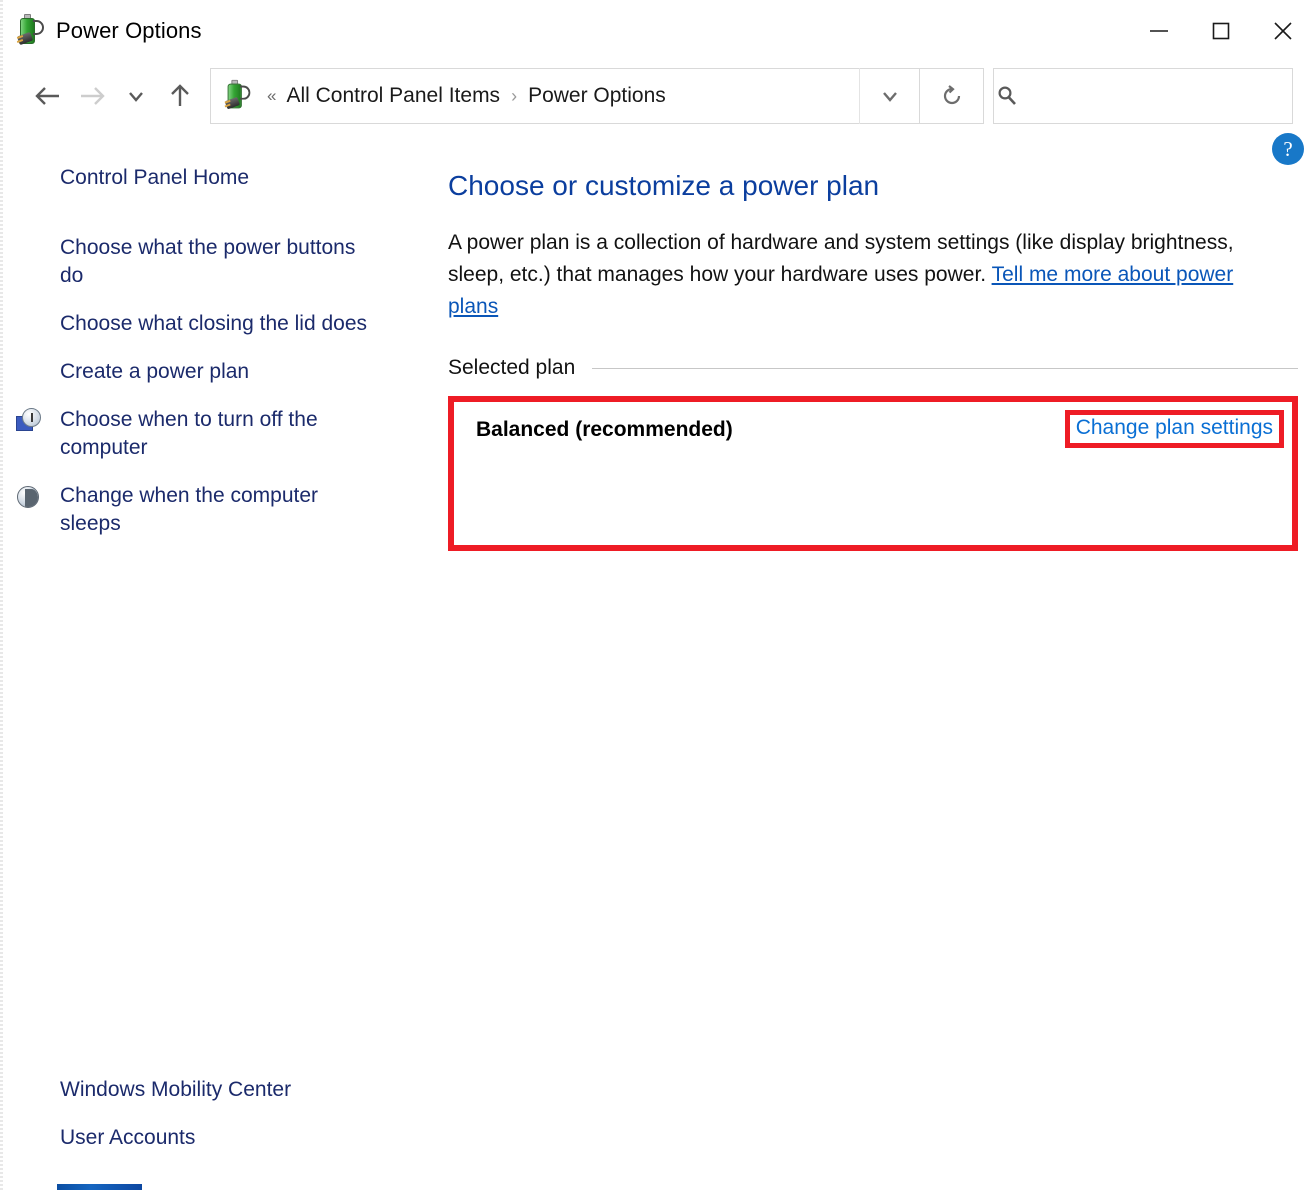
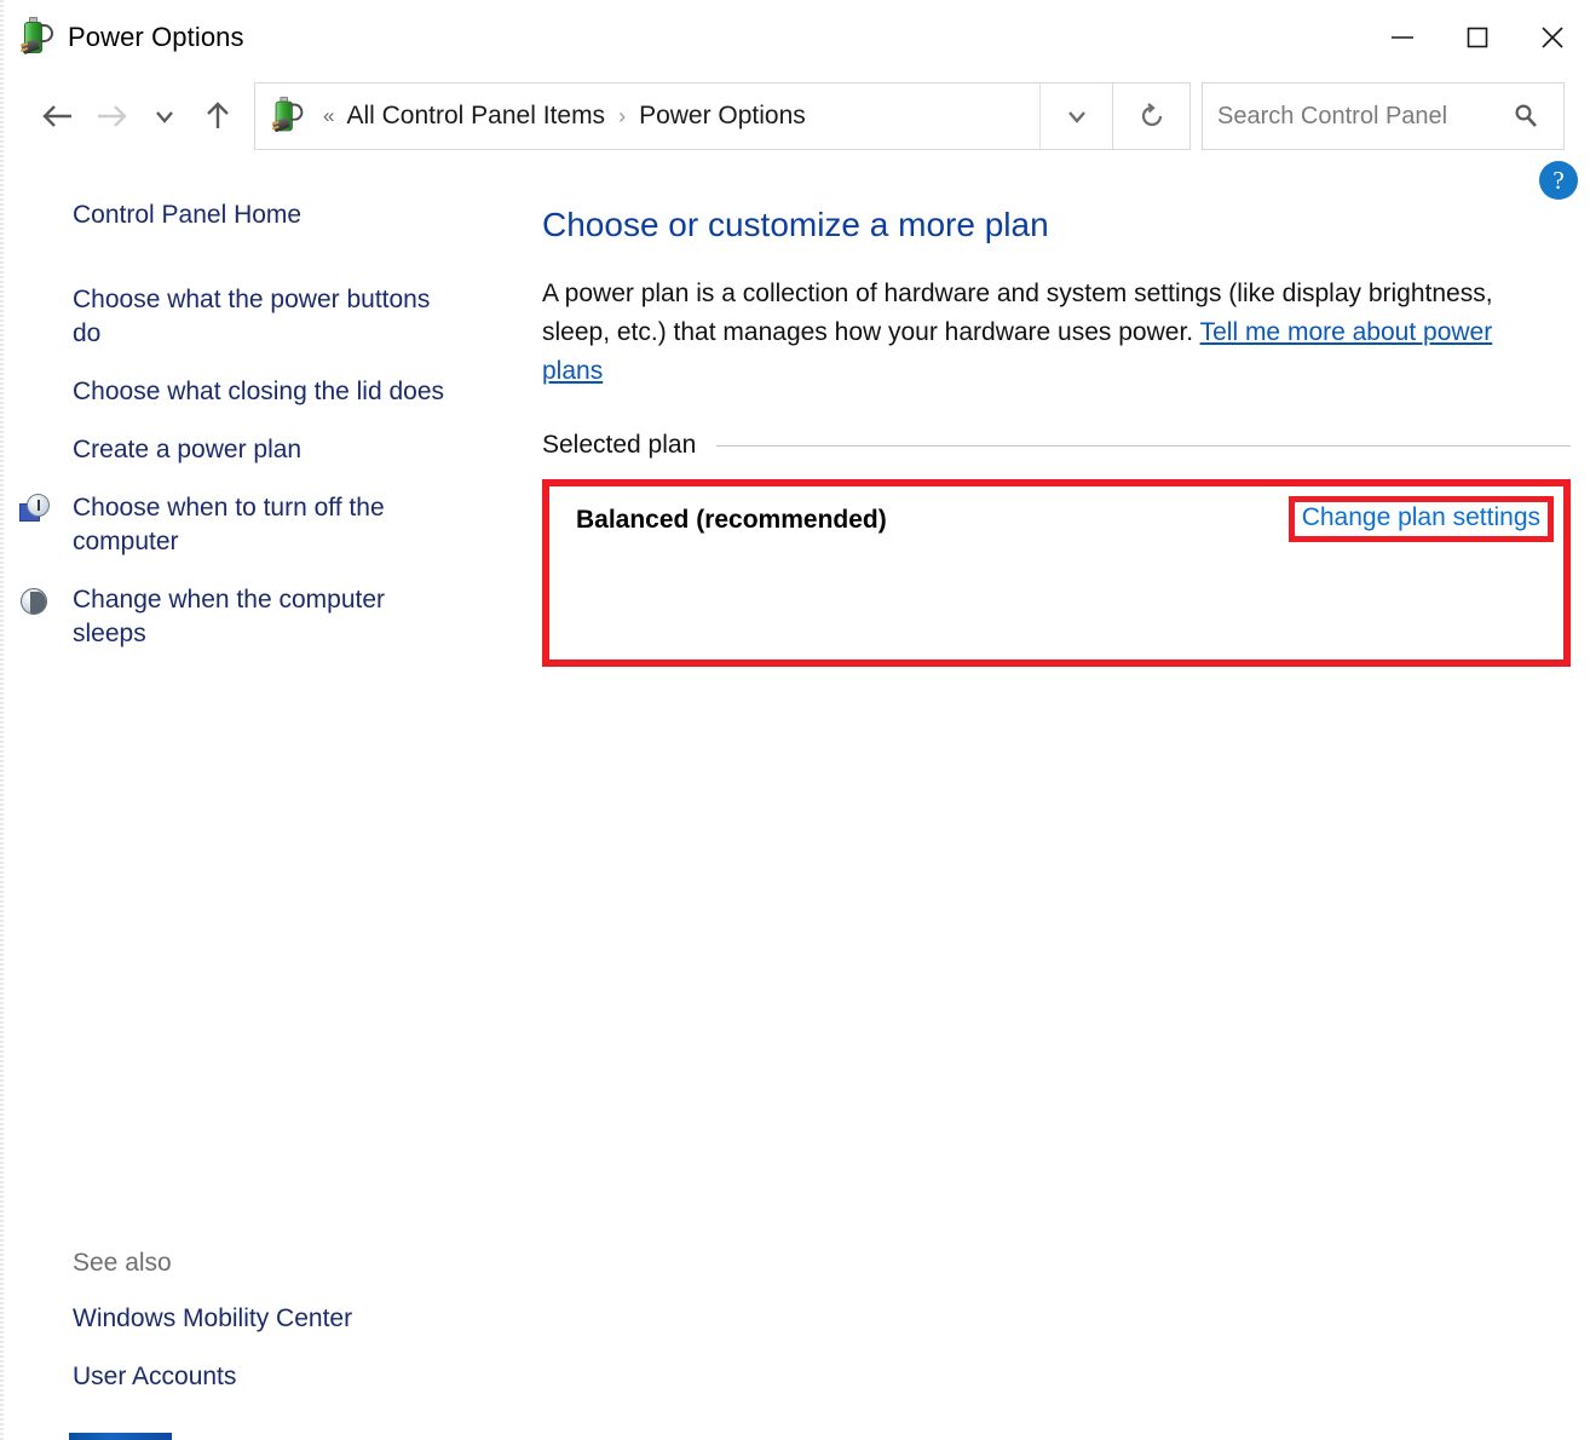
  Power Options
  «
  All Control Panel Items
  ›
  Power Options
+ Search Control Panel
  ?
  Control Panel Home
  Choose what the power buttons do
  Choose what closing the lid does
  Create a power plan
  Choose when to turn off the computer
  Change when the computer sleeps
+ See also
  Windows Mobility Center
  User Accounts
- Choose or customize a power plan
+ Choose or customize a more plan
  A power plan is a collection of hardware and system settings (like display brightness, sleep, etc.) that manages how your hardware uses power. Tell me more about power plans
  Selected plan
  Balanced (recommended)
  Change plan settings
